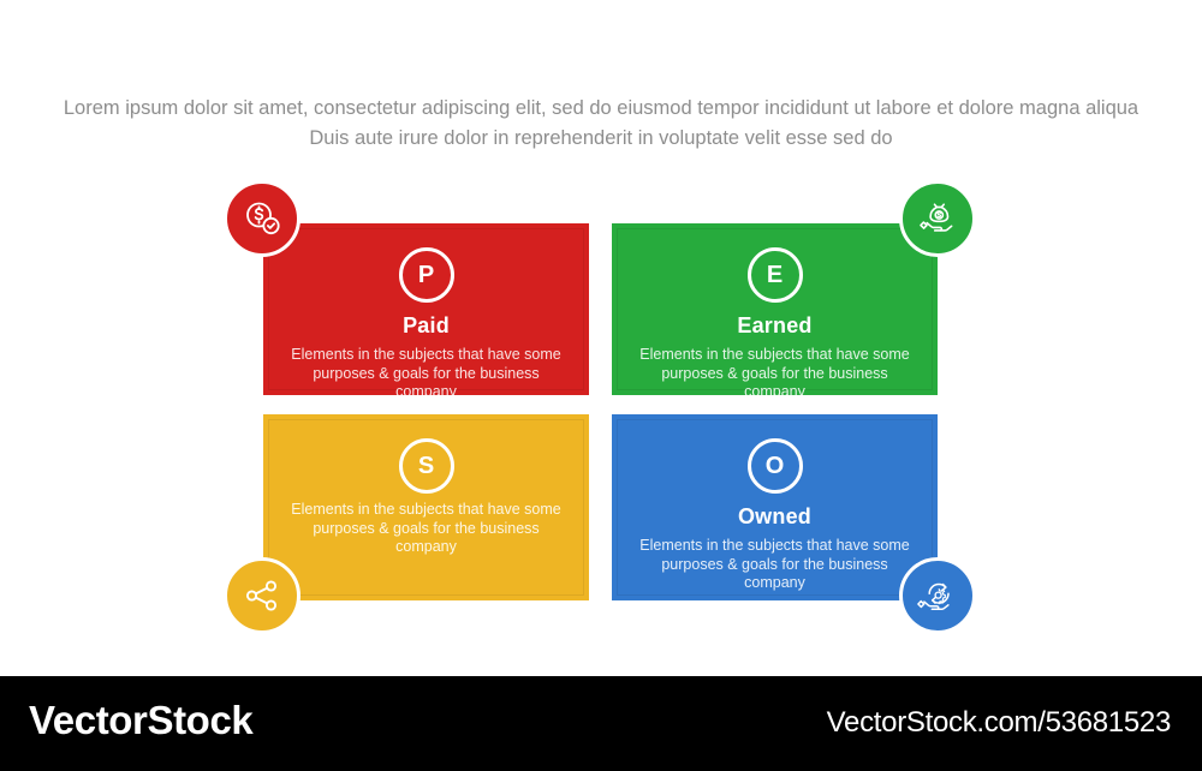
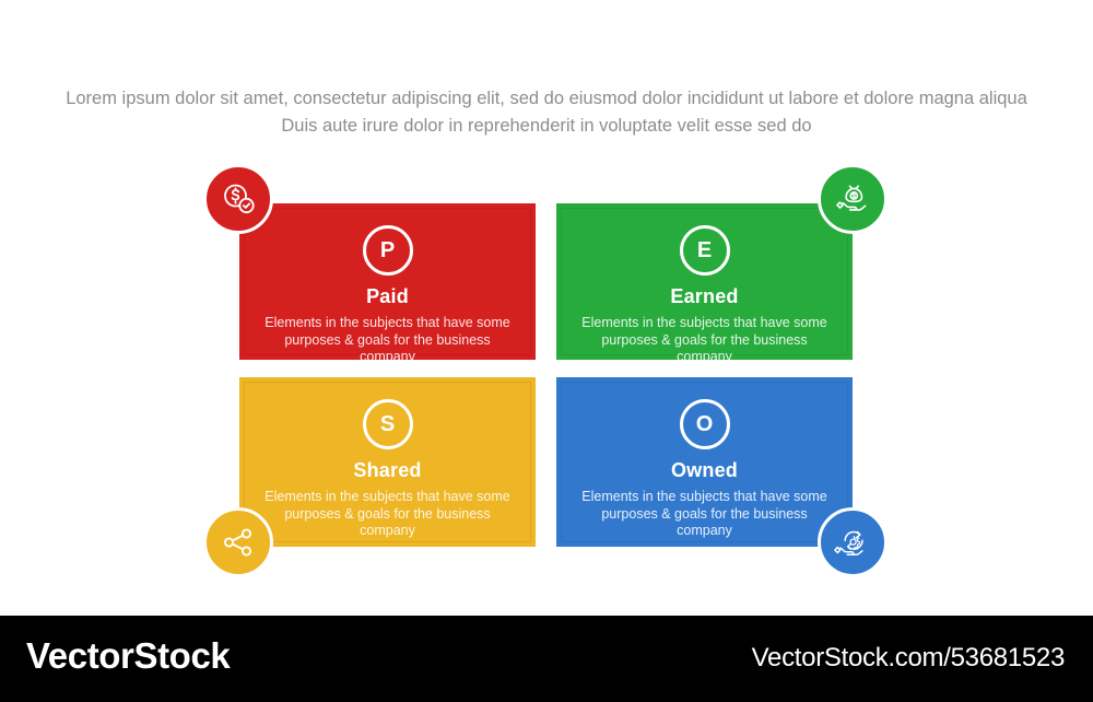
- Lorem ipsum dolor sit amet, consectetur adipiscing elit, sed do eiusmod tempor incididunt ut labore et dolore magna aliqua Duis aute irure dolor in reprehenderit in voluptate velit esse sed do
+ Lorem ipsum dolor sit amet, consectetur adipiscing elit, sed do eiusmod dolor incididunt ut labore et dolore magna aliqua Duis aute irure dolor in reprehenderit in voluptate velit esse sed do
  P
  Paid
  Elements in the subjects that have some purposes & goals for the business company
  E
  Earned
  Elements in the subjects that have some purposes & goals for the business company
  S
+ Shared
  Elements in the subjects that have some purposes & goals for the business company
  O
  Owned
  Elements in the subjects that have some purposes & goals for the business company
  VectorStock
  VectorStock.com/53681523
